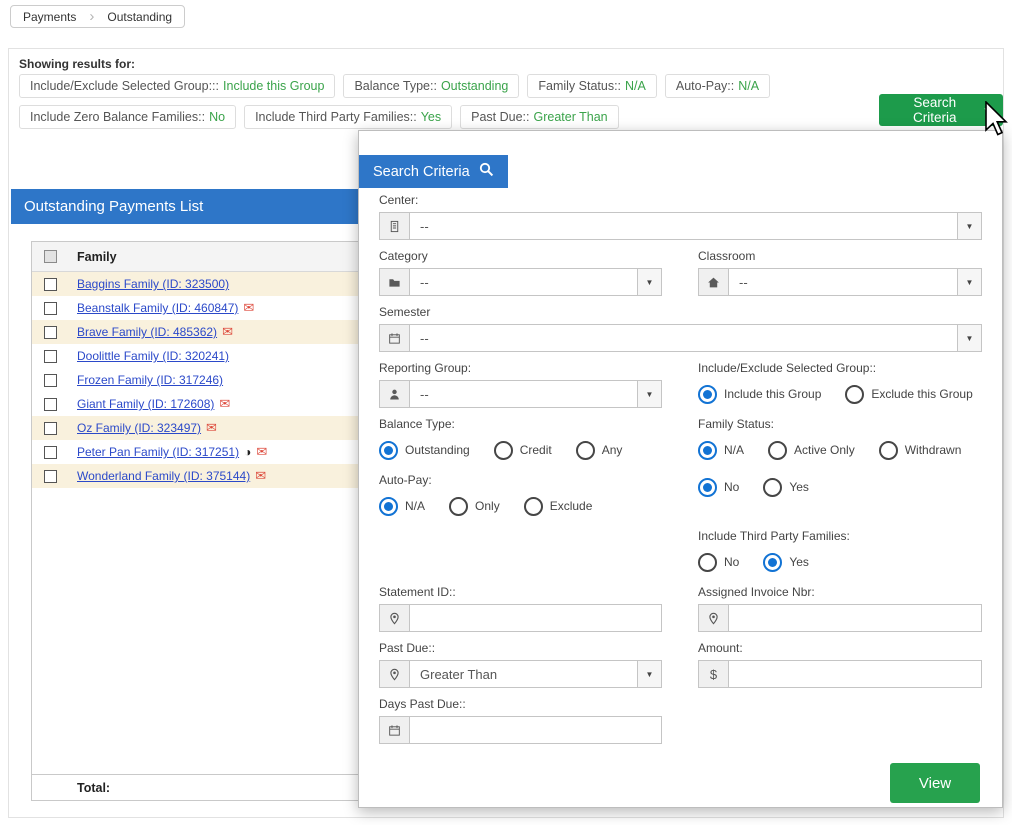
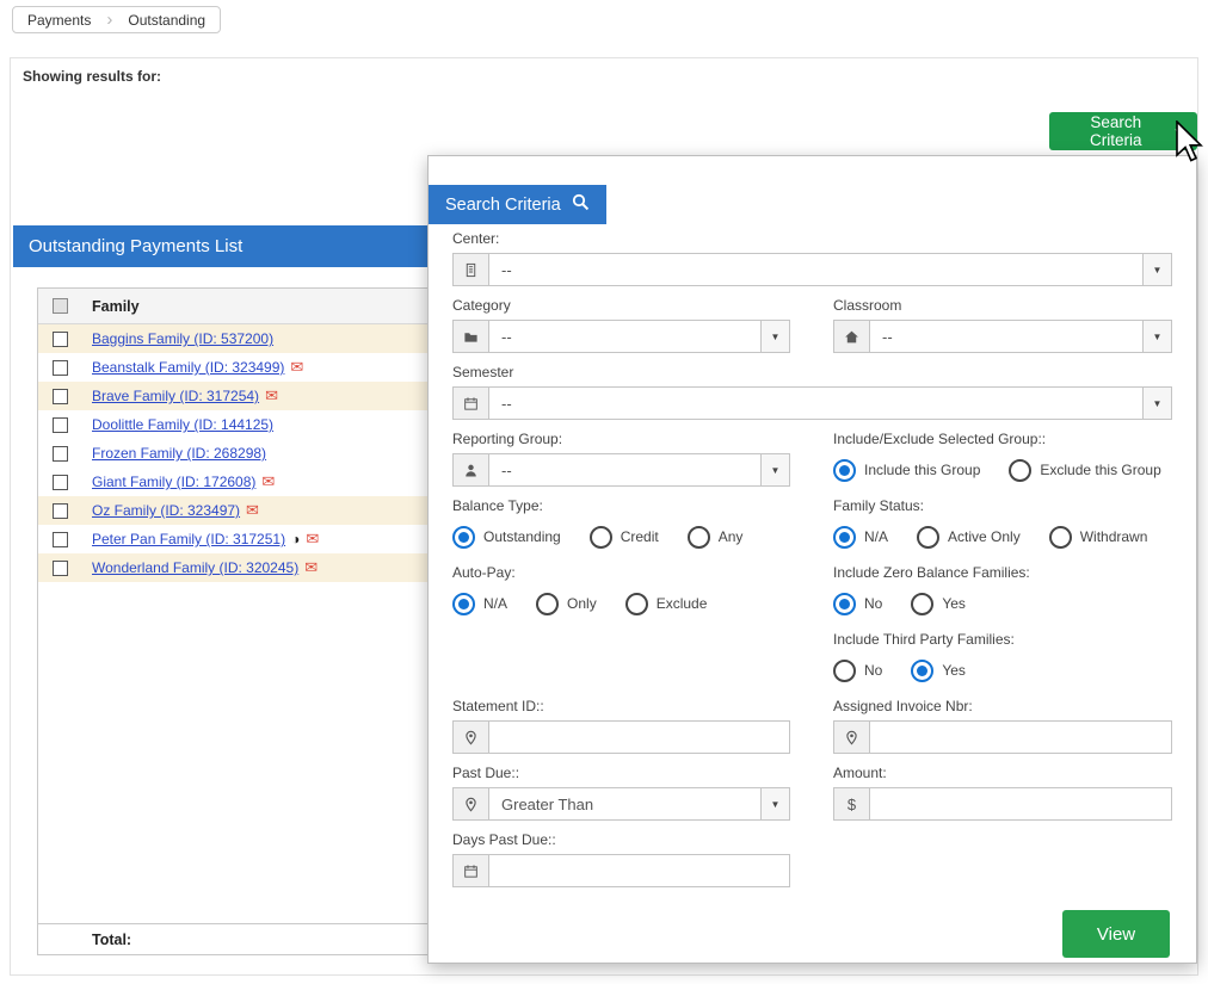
  Payments
  ›
  Outstanding
  Showing results for:
- Include/Exclude Selected Group::: Include this Group
- Balance Type:: Outstanding
- Family Status:: N/A
- Auto-Pay:: N/A
- Include Zero Balance Families:: No
- Include Third Party Families:: Yes
- Past Due:: Greater Than
  Search Criteria
  Outstanding Payments List
  Family
- Baggins Family (ID: 323500)
+ Baggins Family (ID: 537200)
- Beanstalk Family (ID: 460847)
+ Beanstalk Family (ID: 323499)
  ✉
- Brave Family (ID: 485362)
+ Brave Family (ID: 317254)
  ✉
- Doolittle Family (ID: 320241)
+ Doolittle Family (ID: 144125)
- Frozen Family (ID: 317246)
+ Frozen Family (ID: 268298)
  Giant Family (ID: 172608)
  ✉
  Oz Family (ID: 323497)
  ✉
  Peter Pan Family (ID: 317251)
  ◑
  ✉
- Wonderland Family (ID: 375144)
+ Wonderland Family (ID: 320245)
  ✉
  Total:
  Search Criteria
  Center:
  --
  ▼
  Category
  --
  ▼
  Classroom
  --
  ▼
  Semester
  --
  ▼
  Reporting Group:
  --
  ▼
  Include/Exclude Selected Group::
  Include this Group
  Exclude this Group
  Balance Type:
  Outstanding
  Credit
  Any
  Family Status:
  N/A
  Active Only
  Withdrawn
  Auto-Pay:
  N/A
  Only
  Exclude
+ Include Zero Balance Families:
  No
  Yes
  Include Third Party Families:
  No
  Yes
  Statement ID::
  Assigned Invoice Nbr:
  Past Due::
  Greater Than
  ▼
  Amount:
  $
  Days Past Due::
  View
